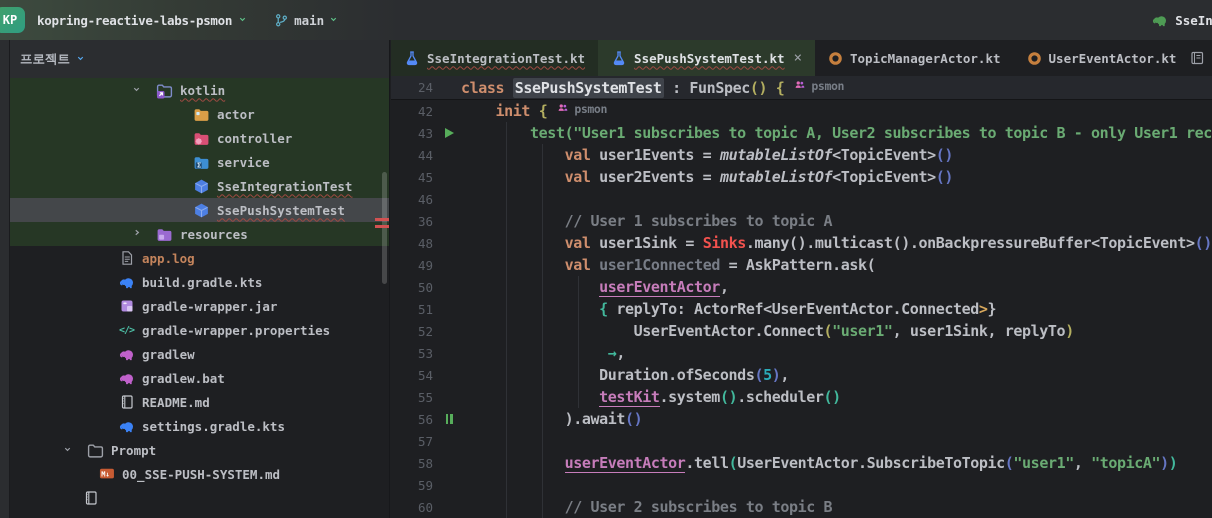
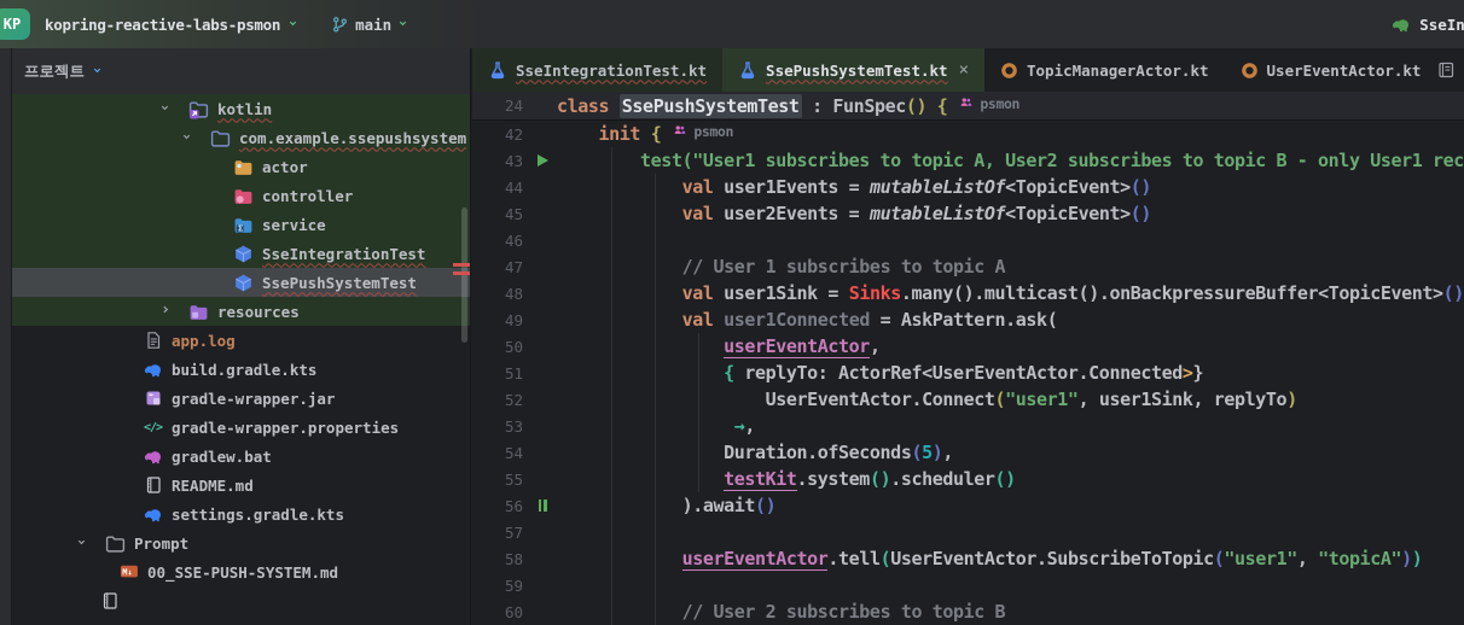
  KP
  kopring-reactive-labs-psmon
  main
  프로젝트
  kotlin
+ com.example.ssepushsystem
  actor
  controller
  Σ
  service
  SseIntegrationTest
  SsePushSystemTest
  resources
  app.log
  build.gradle.kts
  gradle-wrapper.jar
  </>
  gradle-wrapper.properties
- gradlew
  gradlew.bat
  README.md
  settings.gradle.kts
  Prompt
  M↓
  00_SSE-PUSH-SYSTEM.md
  SseIntegrationTest.kt
  SsePushSystemTest.kt
  ×
  TopicManagerActor.kt
  UserEventActor.kt
  24
  class SsePushSystemTest : FunSpec() {
  psmon
  42
  init {
  psmon
  43
  test("User1 subscribes to topic A, User2 subscribes to topic B - only User1 rec
  44
  val user1Events = mutableListOf<TopicEvent>()
  45
  val user2Events = mutableListOf<TopicEvent>()
  46
- 36
+ 47
  // User 1 subscribes to topic A
  48
  val user1Sink = Sinks.many().multicast().onBackpressureBuffer<TopicEvent>()
  49
  val user1Connected = AskPattern.ask(
  50
  userEventActor,
  51
  { replyTo: ActorRef<UserEventActor.Connected>}
  52
  UserEventActor.Connect("user1", user1Sink, replyTo)
  53
  →,
  54
  Duration.ofSeconds(5),
  55
  testKit.system().scheduler()
  56
  ).await()
  57
  58
  userEventActor.tell(UserEventActor.SubscribeToTopic("user1", "topicA"))
  59
  60
  // User 2 subscribes to topic B
